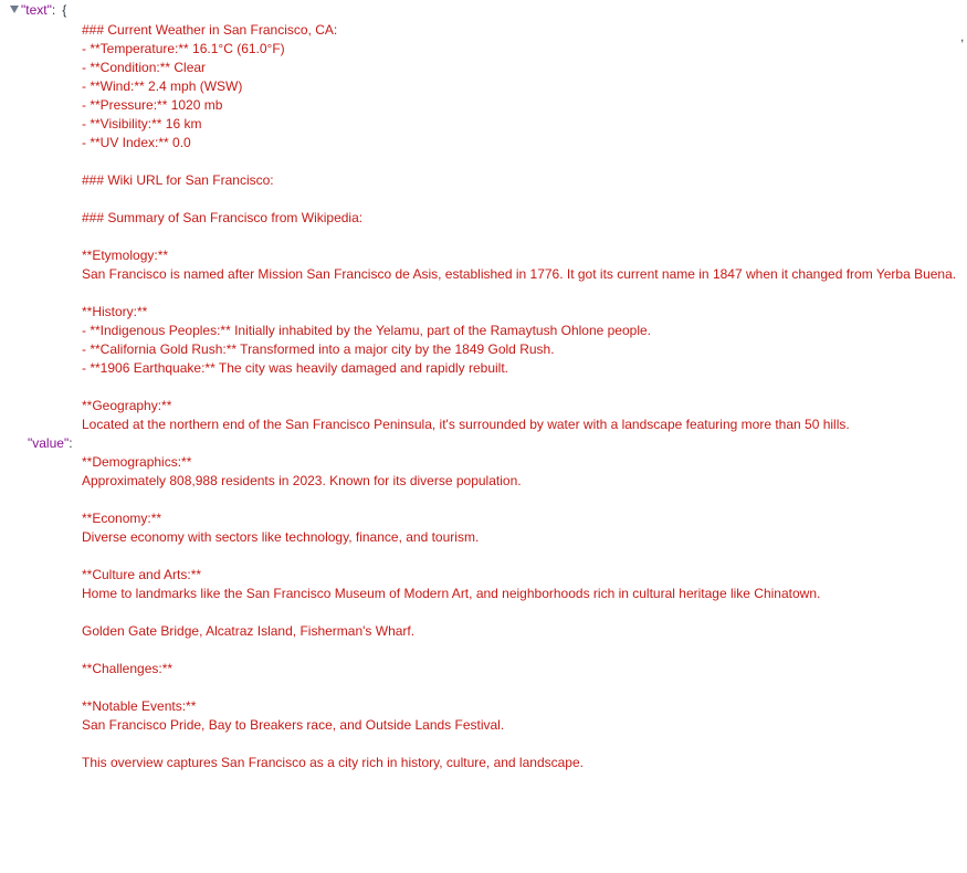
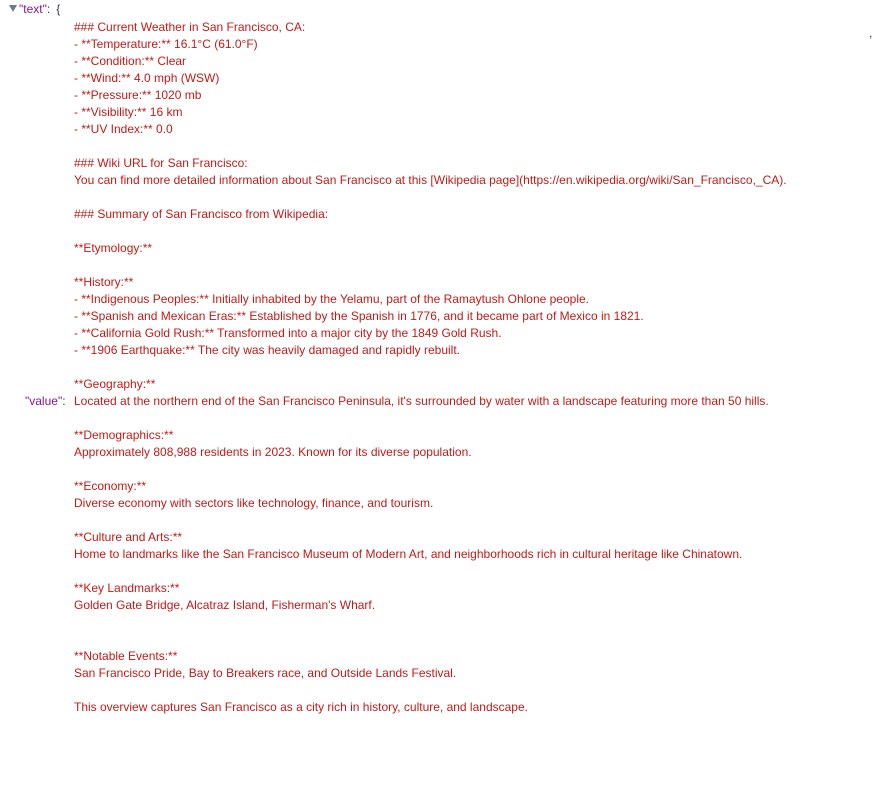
  "text": {
  ,
  "value":
  ### Current Weather in San Francisco, CA:
  - **Temperature:** 16.1°C (61.0°F)
  - **Condition:** Clear
- - **Wind:** 2.4 mph (WSW)
+ - **Wind:** 4.0 mph (WSW)
  - **Pressure:** 1020 mb
  - **Visibility:** 16 km
  - **UV Index:** 0.0
  ### Wiki URL for San Francisco:
+ You can find more detailed information about San Francisco at this [Wikipedia page](https://en.wikipedia.org/wiki/San_Francisco,_CA).
  ### Summary of San Francisco from Wikipedia:
  **Etymology:**
- San Francisco is named after Mission San Francisco de Asis, established in 1776. It got its current name in 1847 when it changed from Yerba Buena.
  **History:**
  - **Indigenous Peoples:** Initially inhabited by the Yelamu, part of the Ramaytush Ohlone people.
+ - **Spanish and Mexican Eras:** Established by the Spanish in 1776, and it became part of Mexico in 1821.
  - **California Gold Rush:** Transformed into a major city by the 1849 Gold Rush.
  - **1906 Earthquake:** The city was heavily damaged and rapidly rebuilt.
  **Geography:**
  Located at the northern end of the San Francisco Peninsula, it's surrounded by water with a landscape featuring more than 50 hills.
  **Demographics:**
  Approximately 808,988 residents in 2023. Known for its diverse population.
  **Economy:**
  Diverse economy with sectors like technology, finance, and tourism.
  **Culture and Arts:**
  Home to landmarks like the San Francisco Museum of Modern Art, and neighborhoods rich in cultural heritage like Chinatown.
+ **Key Landmarks:**
  Golden Gate Bridge, Alcatraz Island, Fisherman's Wharf.
- **Challenges:**
  **Notable Events:**
  San Francisco Pride, Bay to Breakers race, and Outside Lands Festival.
  This overview captures San Francisco as a city rich in history, culture, and landscape.
